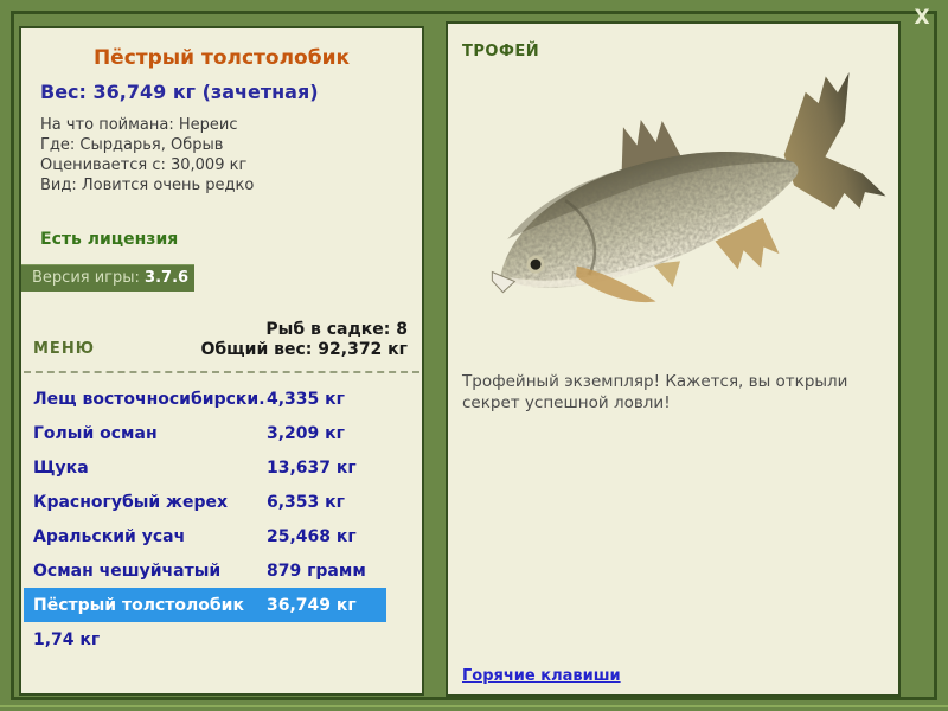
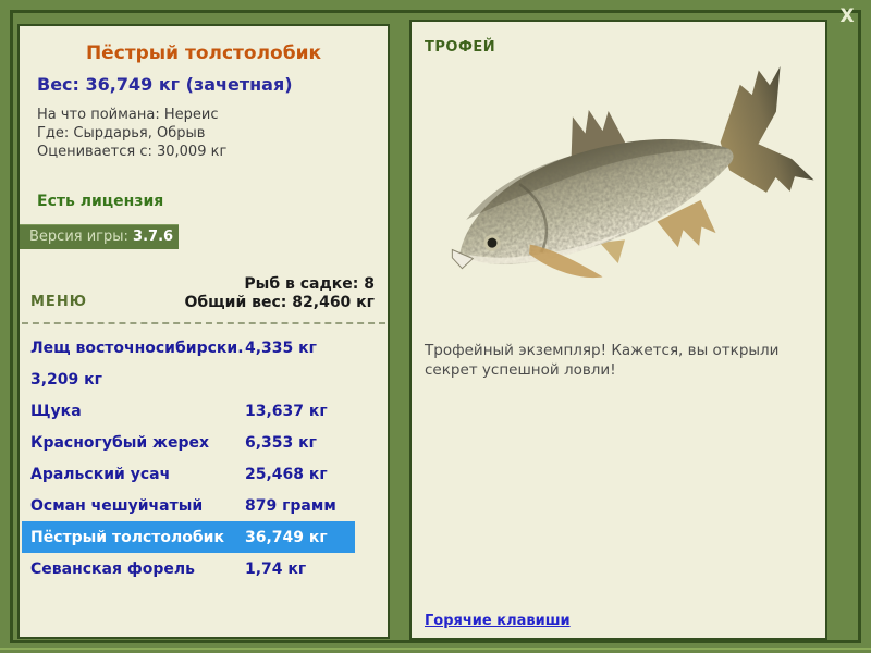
  X
  Пёстрый толстолобик
  Вес: 36,749 кг (зачетная)
  На что поймана: Нереис
  Где: Сырдарья, Обрыв
  Оценивается с: 30,009 кг
- Вид: Ловится очень редко
  Есть лицензия
  Версия игры: 3.7.6
  МЕНЮ
  Рыб в садке: 8
- Общий вес: 92,372 кг
+ Общий вес: 82,460 кг
  Лещ восточносибирски.
  4,335 кг
- Голый осман
  3,209 кг
  Щука
  13,637 кг
  Красногубый жерех
  6,353 кг
  Аральский усач
  25,468 кг
  Осман чешуйчатый
  879 грамм
  Пёстрый толстолобик
  36,749 кг
+ Севанская форель
  1,74 кг
  ТРОФЕЙ
  Трофейный экземпляр! Кажется, вы открыли секрет успешной ловли!
  Горячие клавиши
